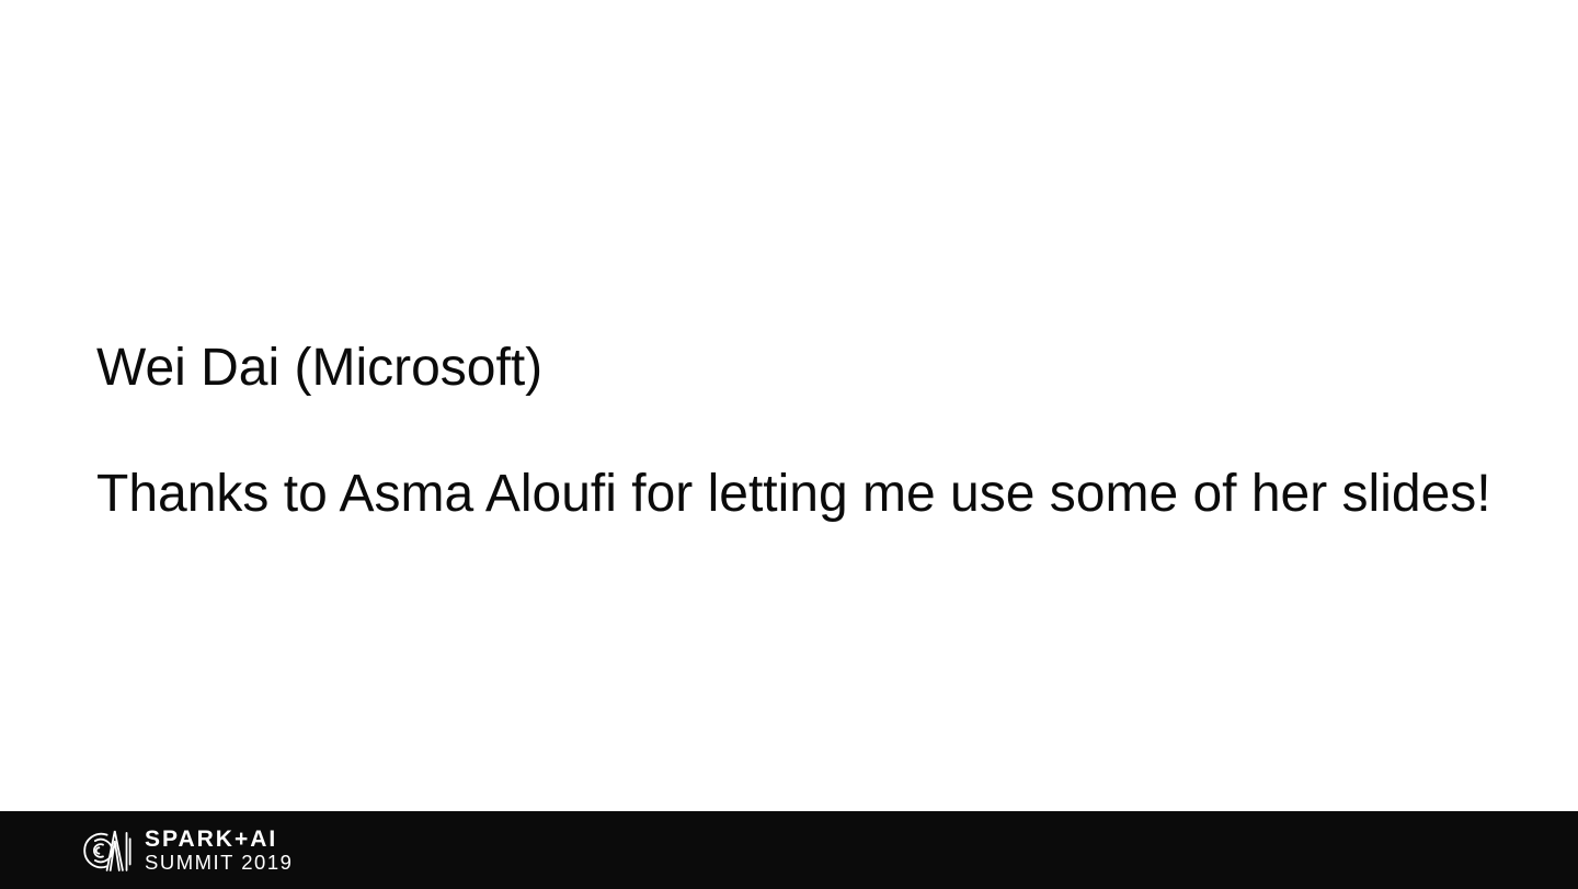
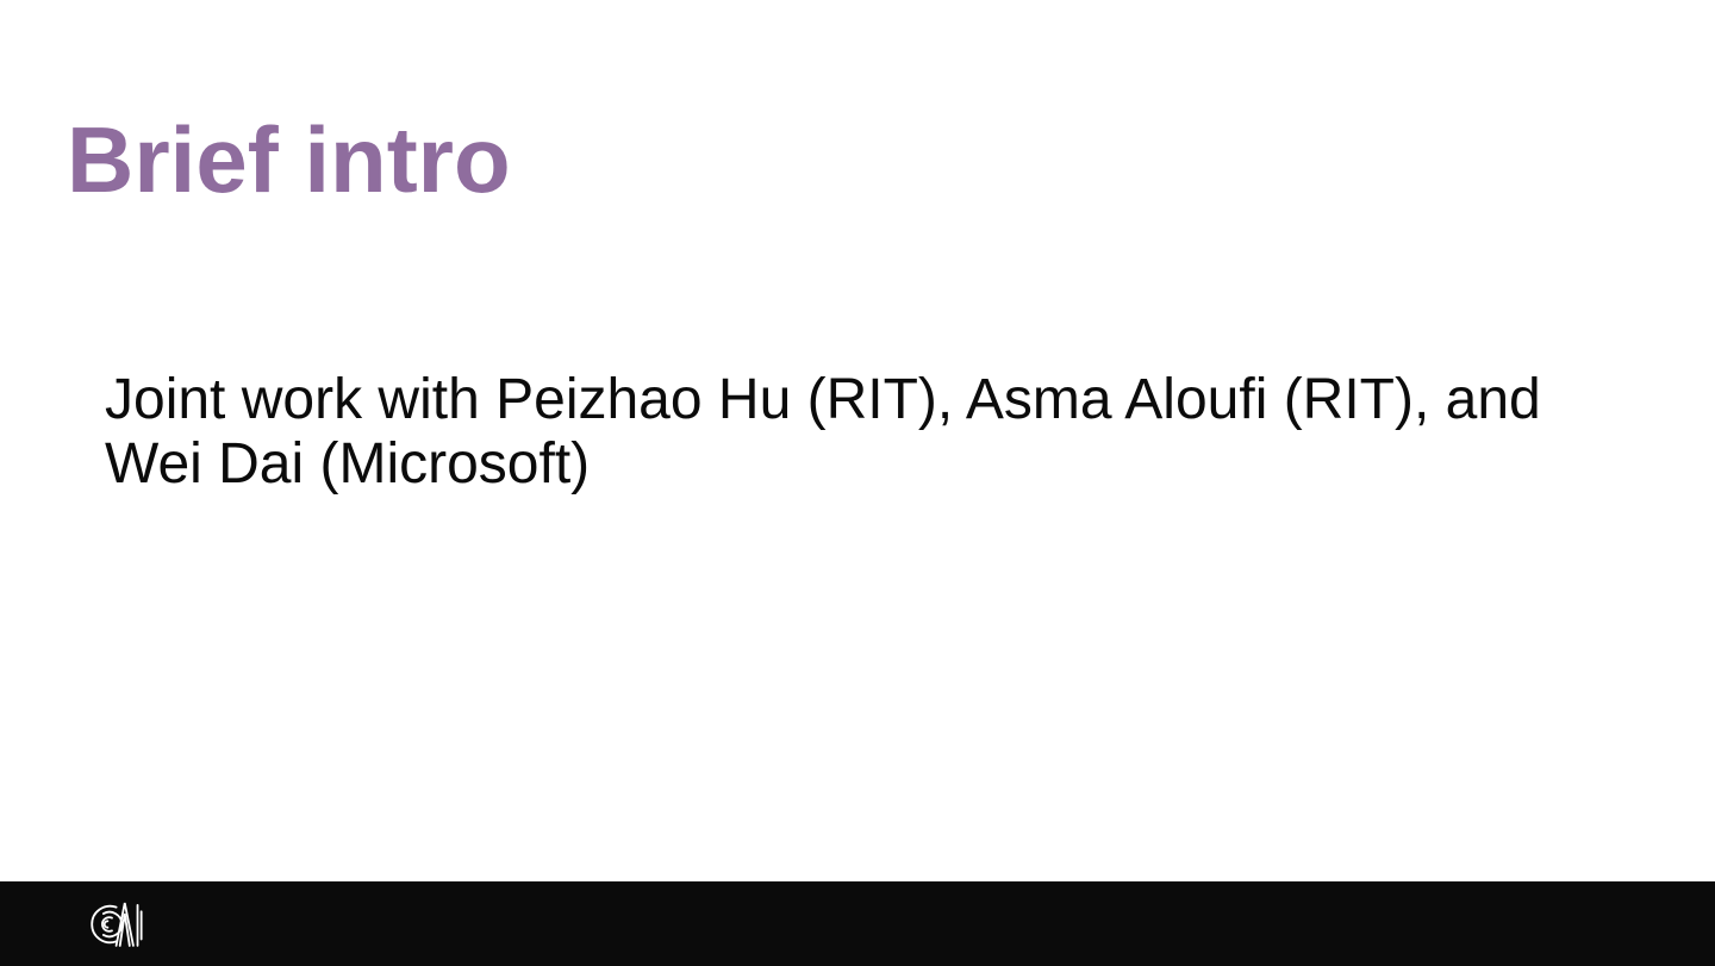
+ Brief intro
+ Joint work with Peizhao Hu (RIT), Asma Aloufi (RIT), and
  Wei Dai (Microsoft)
- Thanks to Asma Aloufi for letting me use some of her slides!
- SPARK+AI
- SUMMIT 2019
